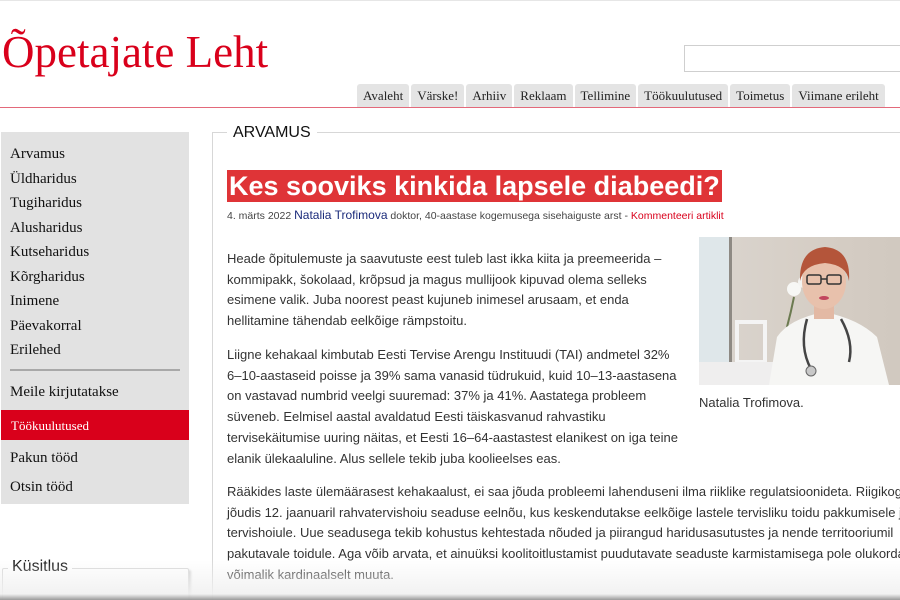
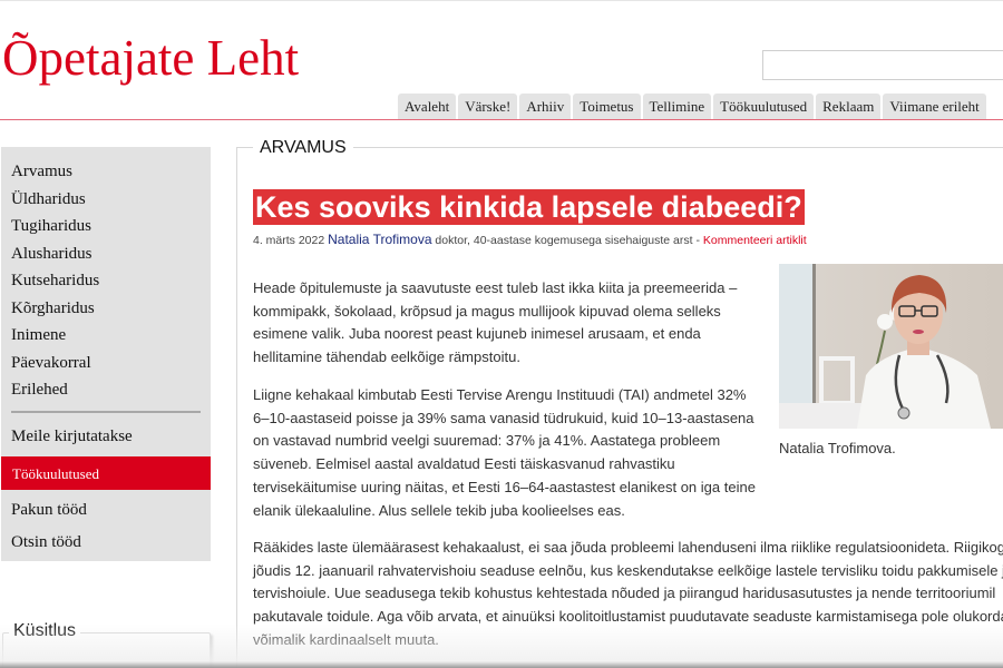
  Õpetajate Leht
  Avaleht
  Värske!
  Arhiiv
- Reklaam
+ Toimetus
  Tellimine
  Töökuulutused
- Toimetus
+ Reklaam
  Viimane erileht
  Arvamus
  Üldharidus
  Tugiharidus
  Alusharidus
  Kutseharidus
  Kõrgharidus
  Inimene
  Päevakorral
  Erilehed
  Meile kirjutatakse
  Töökuulutused
  Pakun tööd
  Otsin tööd
  ARVAMUS
  Kes sooviks kinkida lapsele diabeedi?
  4. märts 2022 Natalia Trofimova doktor, 40-aastase kogemusega sisehaiguste arst - Kommenteeri artiklit
  Heade õpitulemuste ja saavutuste eest tuleb last ikka kiita ja preemeerida – kommipakk, šokolaad, krõpsud ja magus mullijook kipuvad olema selleks esimene valik. Juba noorest peast kujuneb inimesel arusaam, et enda hellitamine tähendab eelkõige rämpstoitu.
  Liigne kehakaal kimbutab Eesti Tervise Arengu Instituudi (TAI) andmetel 32% 6–10-aastaseid poisse ja 39% sama vanasid tüdrukuid, kuid 10–13-aastasena on vastavad numbrid veelgi suuremad: 37% ja 41%. Aastatega probleem süveneb. Eelmisel aastal avaldatud Eesti täiskasvanud rahvastiku tervisekäitumise uuring näitas, et Eesti 16–64-aastastest elanikest on iga teine elanik ülekaaluline. Alus sellele tekib juba koolieelses eas.
  Rääkides laste ülemäärasest kehakaalust, ei saa jõuda probleemi lahenduseni ilma riiklike regulatsioonideta. Riigikog
  jõudis 12. jaanuaril rahvatervishoiu seaduse eelnõu, kus keskendutakse eelkõige lastele tervisliku toidu pakkumisele
  tervishoiule. Uue seadusega tekib kohustus kehtestada nõuded ja piirangud haridusasutustes ja nende territooriumil
  pakutavale toidule. Aga võib arvata, et ainuüksi koolitoitlustamist puudutavate seaduste karmistamisega pole olukord
  Natalia Trofimova.
